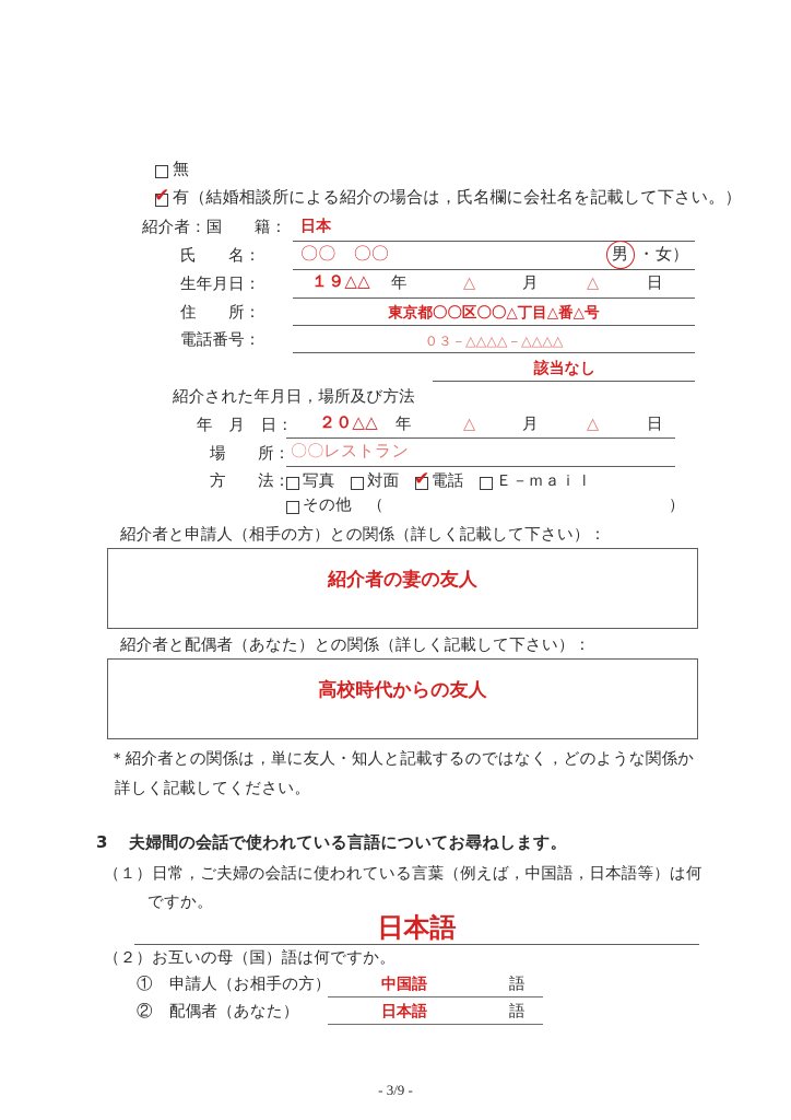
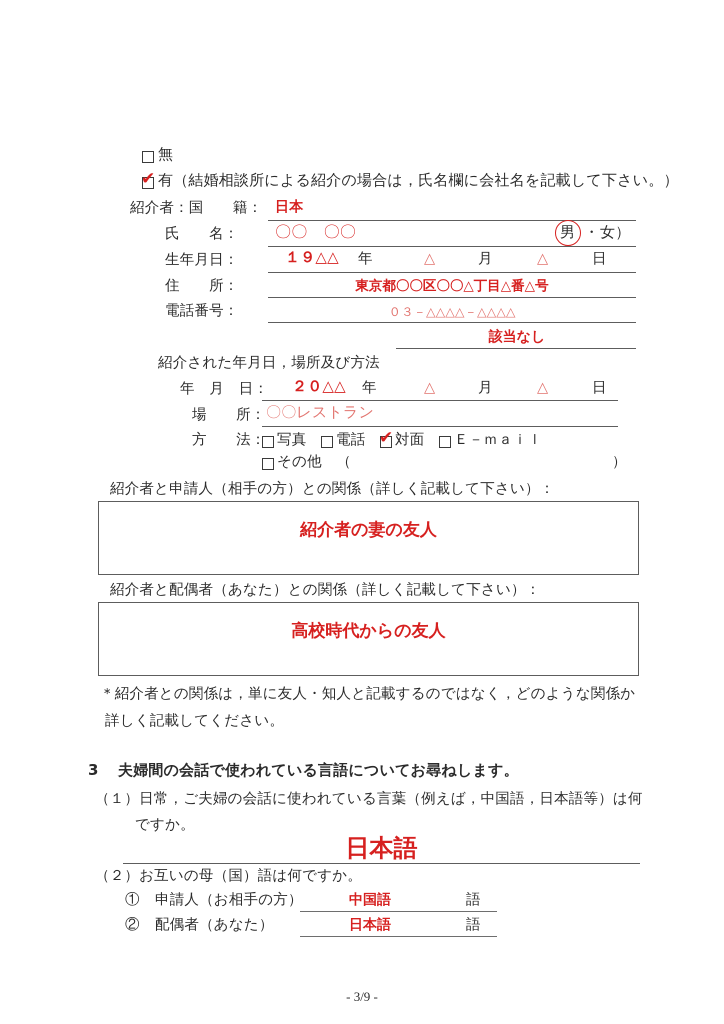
  無
  ✔
  有（結婚相談所による紹介の場合は，氏名欄に会社名を記載して下さい。）
  紹介者：国 籍：
  日本
  氏 名：
  〇〇 〇〇
  男
  ・
  女）
  生年月日：
  １９△△
  年
  △
  月
  △
  日
  住 所：
  東京都〇〇区〇〇△丁目△番△号
  電話番号：
  ０３－△△△△－△△△△
  該当なし
  紹介された年月日，場所及び方法
  年 月 日：
  ２０△△
  年
  △
  月
  △
  日
  場 所：
  〇〇レストラン
  方 法：
  写真
- 対面
+ 電話
  ✔
- 電話
+ 対面
  Ｅ－ｍａｉｌ
  その他 （
  ）
  紹介者と申請人（相手の方）との関係（詳しく記載して下さい）：
  紹介者の妻の友人
  紹介者と配偶者（あなた）との関係（詳しく記載して下さい）：
  高校時代からの友人
  ＊紹介者との関係は，単に友人・知人と記載するのではなく，どのような関係か
  詳しく記載してください。
  3
  夫婦間の会話で使われている言語についてお尋ねします。
  （１）日常，ご夫婦の会話に使われている言葉（例えば，中国語，日本語等）は何
  ですか。
  日本語
  （２）お互いの母（国）語は何ですか。
  ①
  申請人（お相手の方）
  中国語
  語
  ②
  配偶者（あなた）
  日本語
  語
  - 3/9 -
